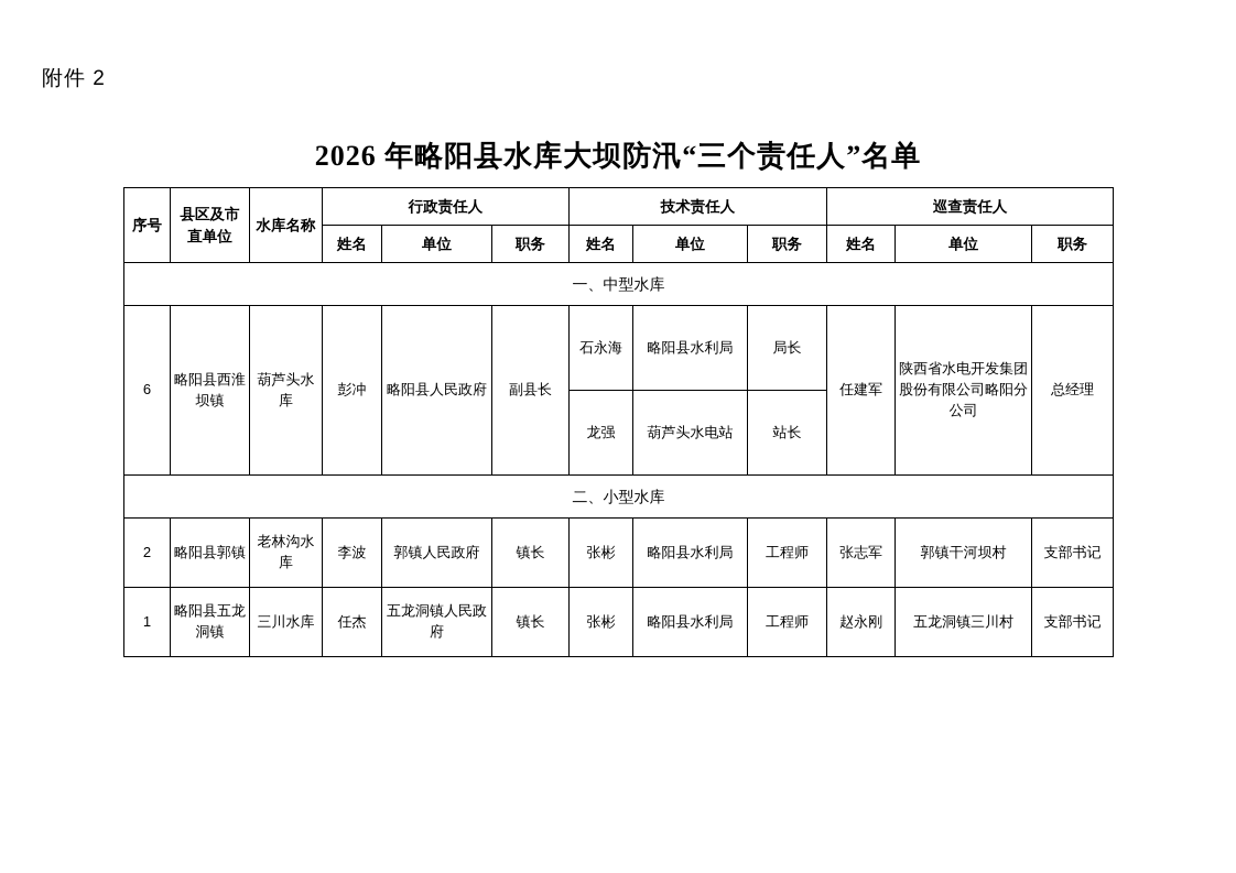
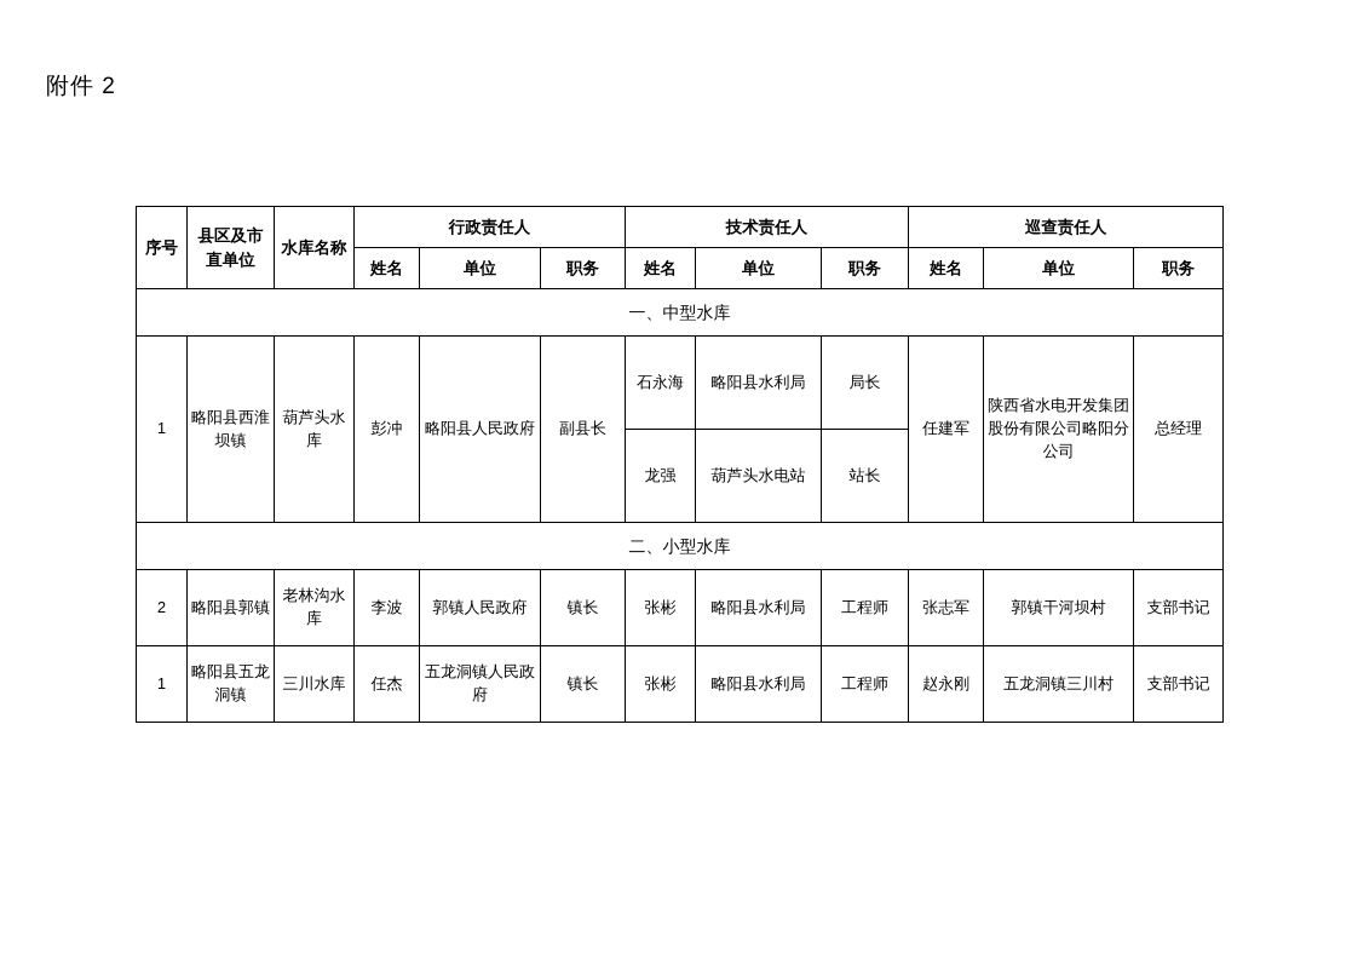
  附件 2
- 2026 年略阳县水库大坝防汛“三个责任人”名单
  序号	县区及市直单位	水库名称	行政责任人	技术责任人	巡查责任人
  姓名	单位	职务	姓名	单位	职务	姓名	单位	职务
  一、中型水库
- 6	略阳县西淮坝镇	葫芦头水库	彭冲	略阳县人民政府	副县长	石永海	略阳县水利局	局长	任建军	陕西省水电开发集团股份有限公司略阳分公司	总经理
+ 1	略阳县西淮坝镇	葫芦头水库	彭冲	略阳县人民政府	副县长	石永海	略阳县水利局	局长	任建军	陕西省水电开发集团股份有限公司略阳分公司	总经理
  龙强	葫芦头水电站	站长
  二、小型水库
  2	略阳县郭镇	老林沟水库	李波	郭镇人民政府	镇长	张彬	略阳县水利局	工程师	张志军	郭镇干河坝村	支部书记
  1	略阳县五龙洞镇	三川水库	任杰	五龙洞镇人民政府	镇长	张彬	略阳县水利局	工程师	赵永刚	五龙洞镇三川村	支部书记
